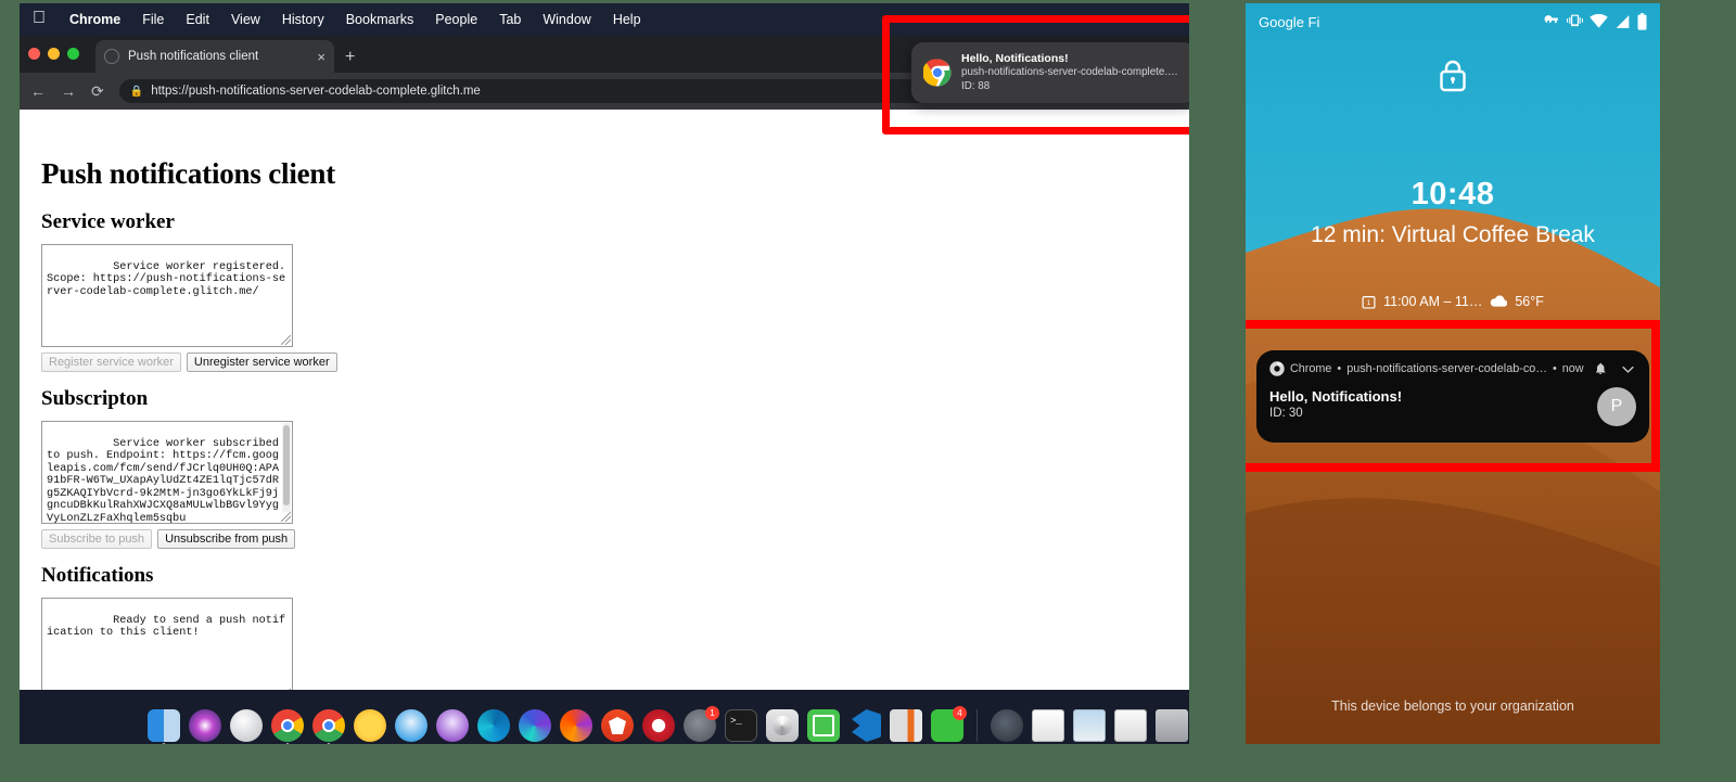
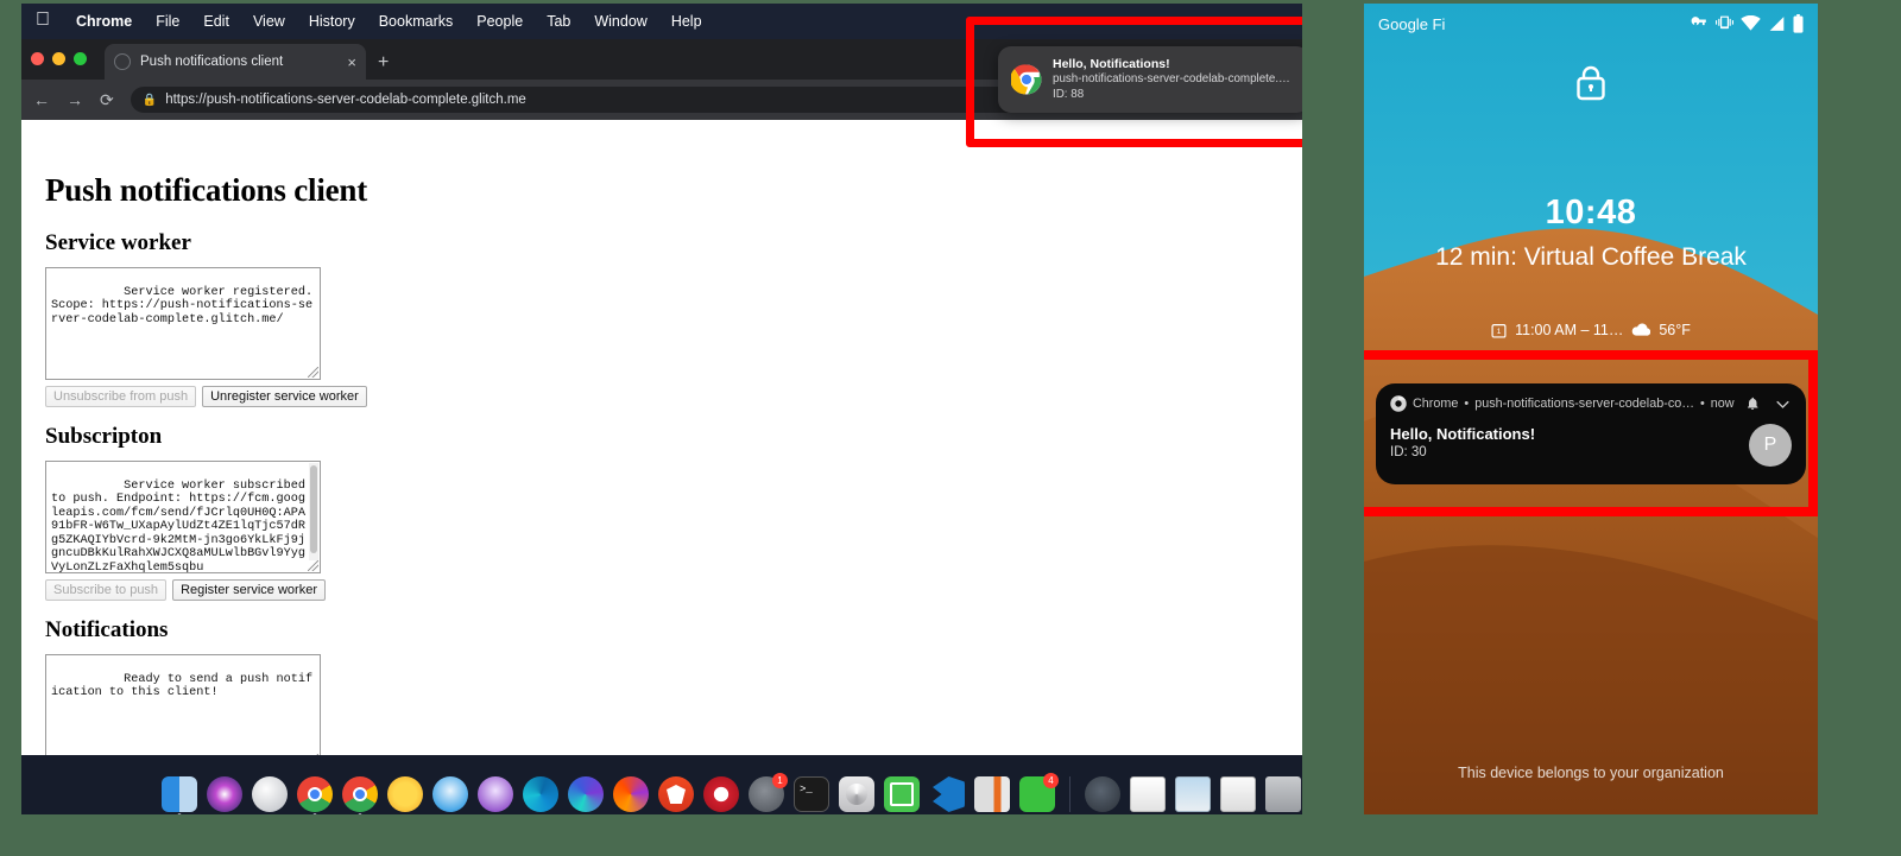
  
  Chrome
  File
  Edit
  View
  History
  Bookmarks
  People
  Tab
  Window
  Help
  Push notifications client
  ×
  +
  ←
  →
  ⟳
  🔒
  https://push-notifications-server-codelab-complete.glitch.me
  Push notifications client
  Service worker
  Service worker registered. Scope: https://push-notifications-server-codelab-complete.glitch.me/
- Register service worker
+ Unsubscribe from push
  Unregister service worker
  Subscripton
  Service worker subscribed to push. Endpoint: https://fcm.googleapis.com/fcm/send/fJCrlq0UH0Q:APA91bFR-W6Tw_UXapAylUdZt4ZE1lqTjc57dRg5ZKAQIYbVcrd-9k2MtM-jn3go6YkLkFj9jgncuDBkKulRahXWJCXQ8aMULwlbBGvl9YygVyLonZLzFaXhqlem5sqbu
  Subscribe to push
- Unsubscribe from push
+ Register service worker
  Notifications
  Ready to send a push notification to this client!
  1
  >_
  4
  Hello, Notifications!
  push-notifications-server-codelab-complete.glit
  ID: 88
  Google Fi
  10:48
  12 min: Virtual Coffee Break
  11:00 AM – 11…
  56°F
  Chrome
  •
  push-notifications-server-codelab-co…
  •
  now
  Hello, Notifications!
  ID: 30
  P
  This device belongs to your organization
